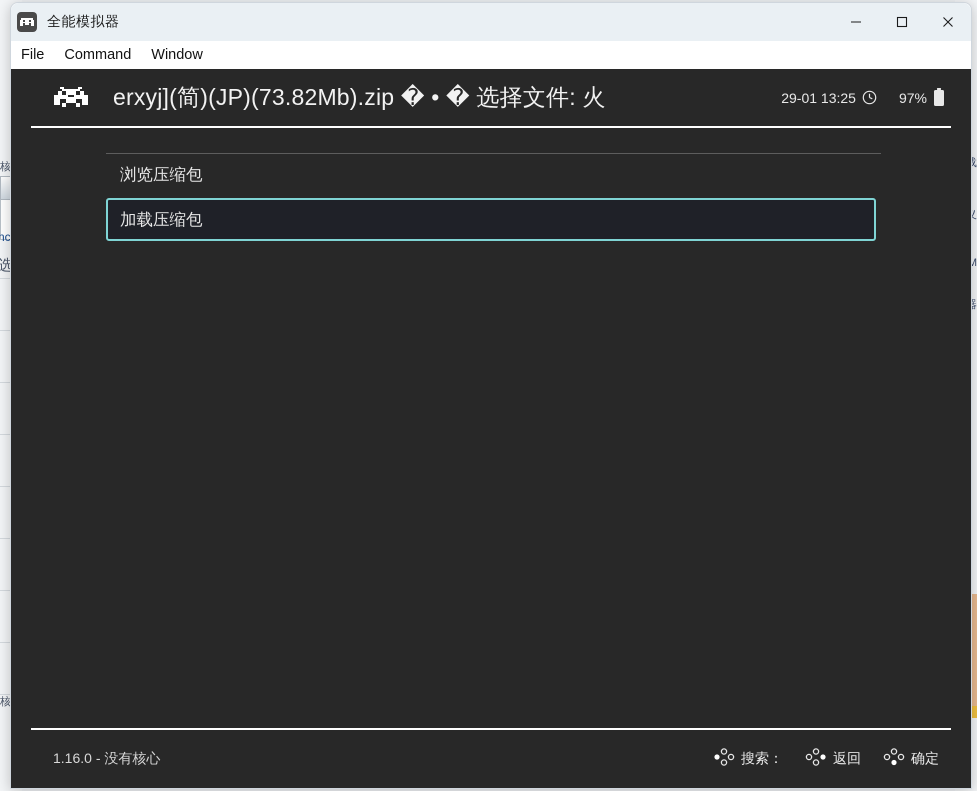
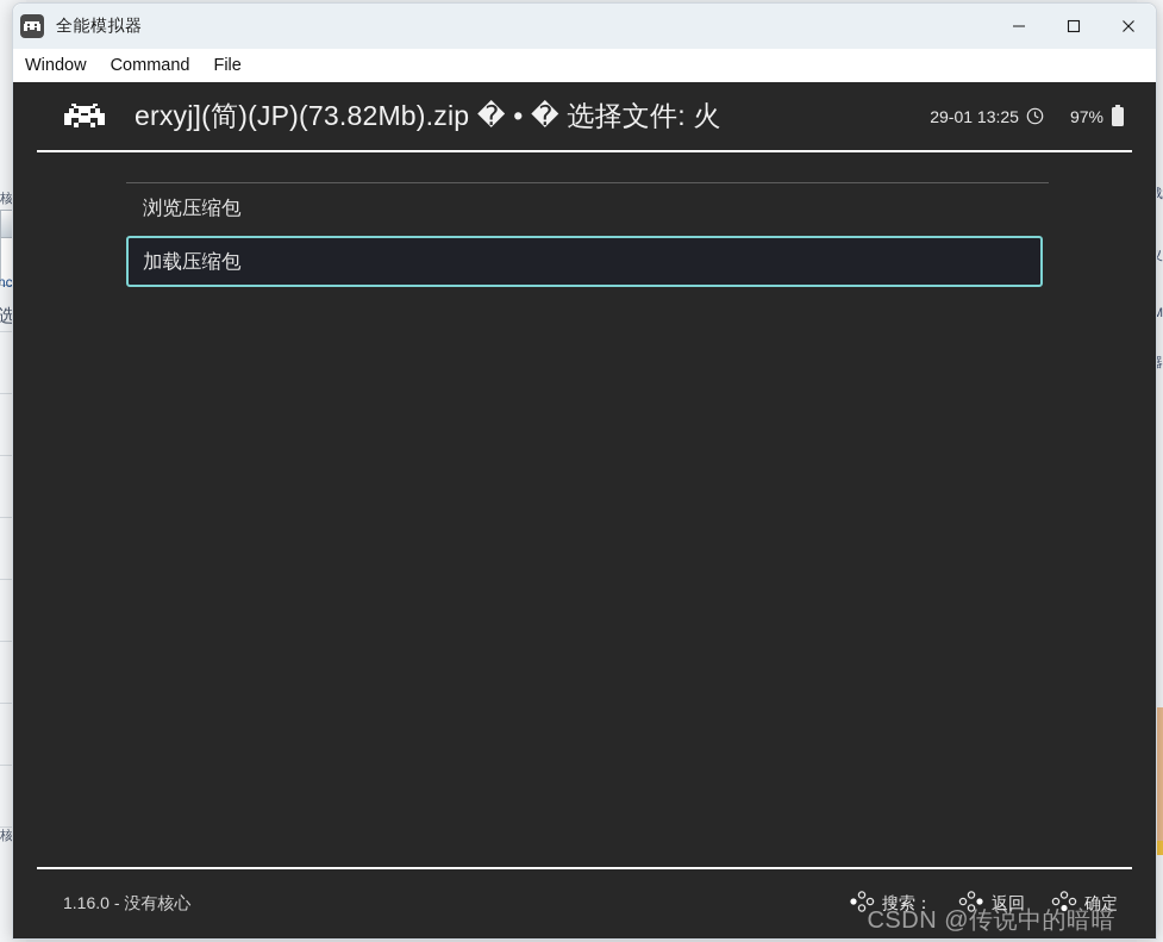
  核
  nc
  选
  核
  M
  全能模拟器
- File
+ Window
  Command
- Window
+ File
  erxyj](简)(JP)(73.82Mb).zip � • � 选择文件: 火
  29-01 13:25
  97%
  浏览压缩包
  加载压缩包
  1.16.0 - 没有核心
  搜索：
  返回
  确定
+ CSDN @传说中的暗暗
